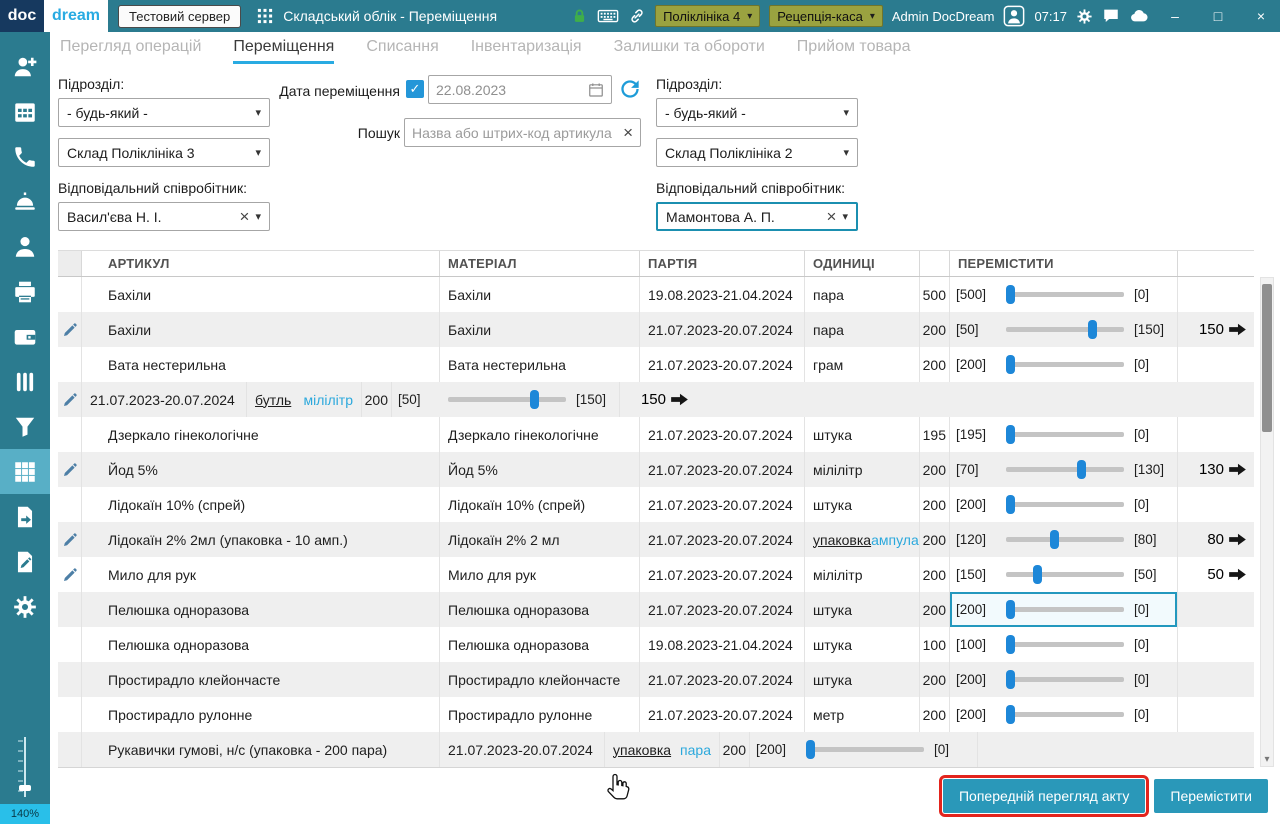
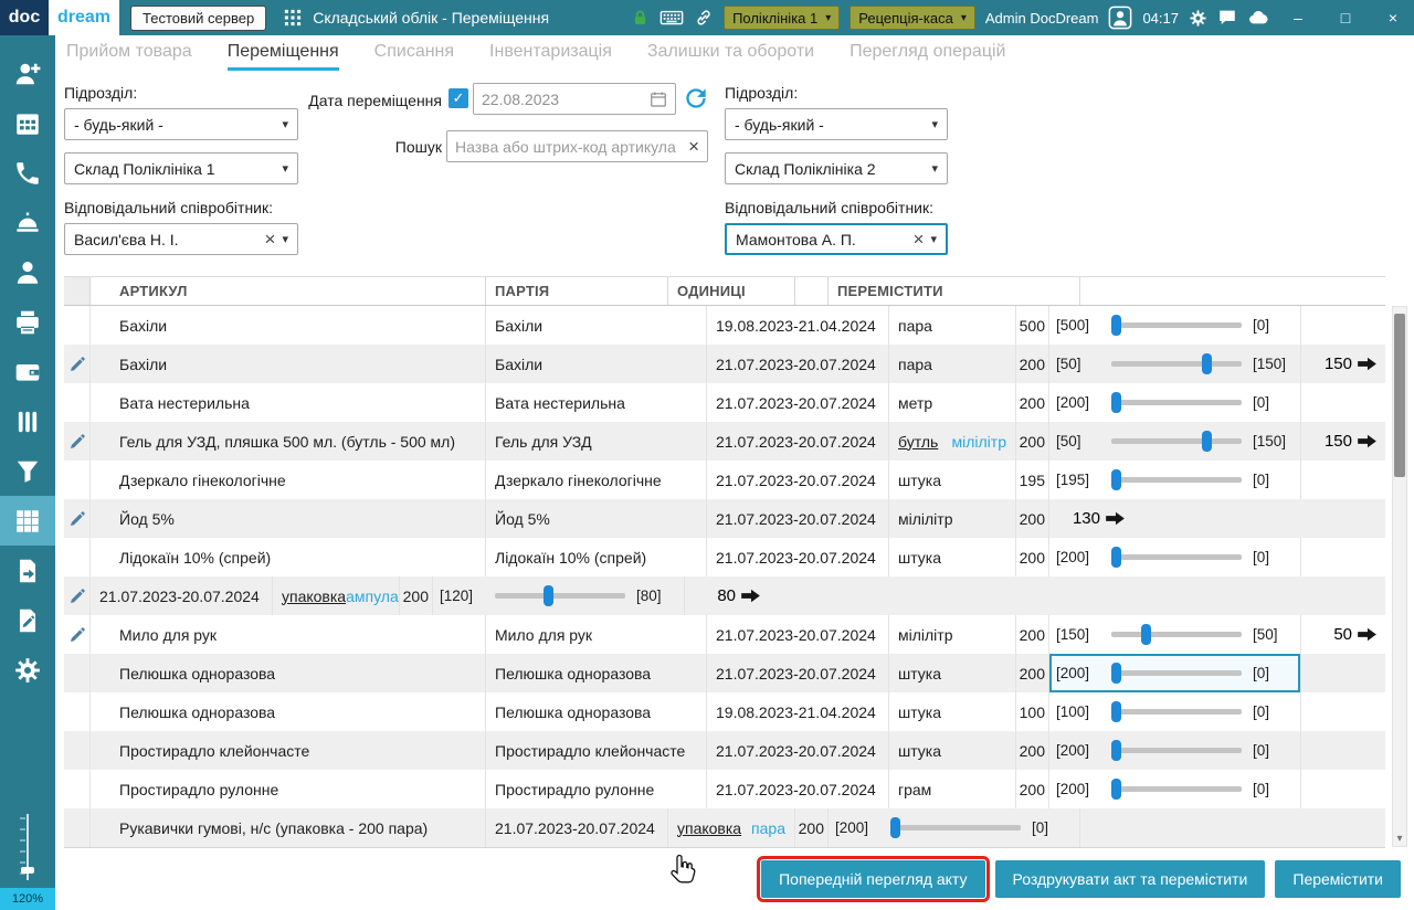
  doc
  dream
  Тестовий сервер
  Складський облік - Переміщення
- Поліклініка 4
+ Поліклініка 1
  ▾
  Рецепція-каса
  ▾
  Admin DocDream
- 07:17
+ 04:17
  –
  □
  ×
- 140%
+ 120%
- Перегляд операцій
+ Прийом товара
  Переміщення
  Списання
  Інвентаризація
  Залишки та обороти
- Прийом товара
+ Перегляд операцій
  Підрозділ:
  - будь-який -
  ▾
- Склад Поліклініка 3
+ Склад Поліклініка 1
  ▾
  Відповідальний співробітник:
  Васил'єва Н. І.
  ×
  ▾
  Дата переміщення
  ✓
  22.08.2023
  Пошук
  Назва або штрих-код артикула
  ×
  Підрозділ:
  - будь-який -
  ▾
  Склад Поліклініка 2
  ▾
  Відповідальний співробітник:
  Мамонтова А. П.
  ×
  ▾
  АРТИКУЛ
- МАТЕРІАЛ
  ПАРТІЯ
  ОДИНИЦІ
  ПЕРЕМІСТИТИ
  Бахіли
  Бахіли
  19.08.2023-21.04.2024
  пара
  500
  [500]
  [0]
  Бахіли
  Бахіли
  21.07.2023-20.07.2024
  пара
  200
  [50]
  [150]
  150
  Вата нестерильна
  Вата нестерильна
  21.07.2023-20.07.2024
- грам
+ метр
  200
  [200]
  [0]
+ Гель для УЗД, пляшка 500 мл. (бутль - 500 мл)
+ Гель для УЗД
  21.07.2023-20.07.2024
  бутль
  мілілітр
  200
  [50]
  [150]
  150
  Дзеркало гінекологічне
  Дзеркало гінекологічне
  21.07.2023-20.07.2024
  штука
  195
  [195]
  [0]
  Йод 5%
  Йод 5%
  21.07.2023-20.07.2024
  мілілітр
  200
- [70]
- [130]
  130
  Лідокаїн 10% (спрей)
  Лідокаїн 10% (спрей)
  21.07.2023-20.07.2024
  штука
  200
  [200]
  [0]
- Лідокаїн 2% 2мл (упаковка - 10 амп.)
- Лідокаїн 2% 2 мл
  21.07.2023-20.07.2024
  упаковка
  ампула
  200
  [120]
  [80]
  80
  Мило для рук
  Мило для рук
  21.07.2023-20.07.2024
  мілілітр
  200
  [150]
  [50]
  50
  Пелюшка одноразова
  Пелюшка одноразова
  21.07.2023-20.07.2024
  штука
  200
  [200]
  [0]
  Пелюшка одноразова
  Пелюшка одноразова
  19.08.2023-21.04.2024
  штука
  100
  [100]
  [0]
  Простирадло клейончасте
  Простирадло клейончасте
  21.07.2023-20.07.2024
  штука
  200
  [200]
  [0]
  Простирадло рулонне
  Простирадло рулонне
  21.07.2023-20.07.2024
- метр
+ грам
  200
  [200]
  [0]
  Рукавички гумові, н/с (упаковка - 200 пара)
  21.07.2023-20.07.2024
  упаковка
  пара
  200
  [200]
  [0]
  ▾
  Попередній перегляд акту
+ Роздрукувати акт та перемістити
  Перемістити
